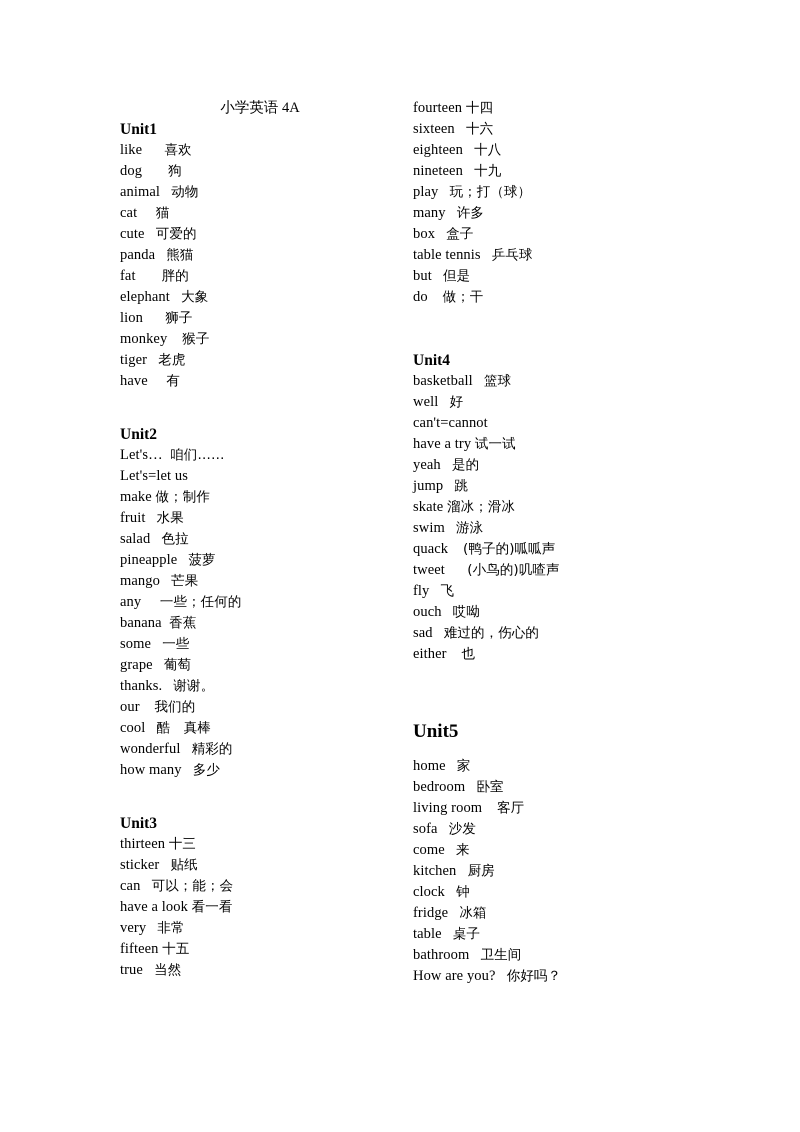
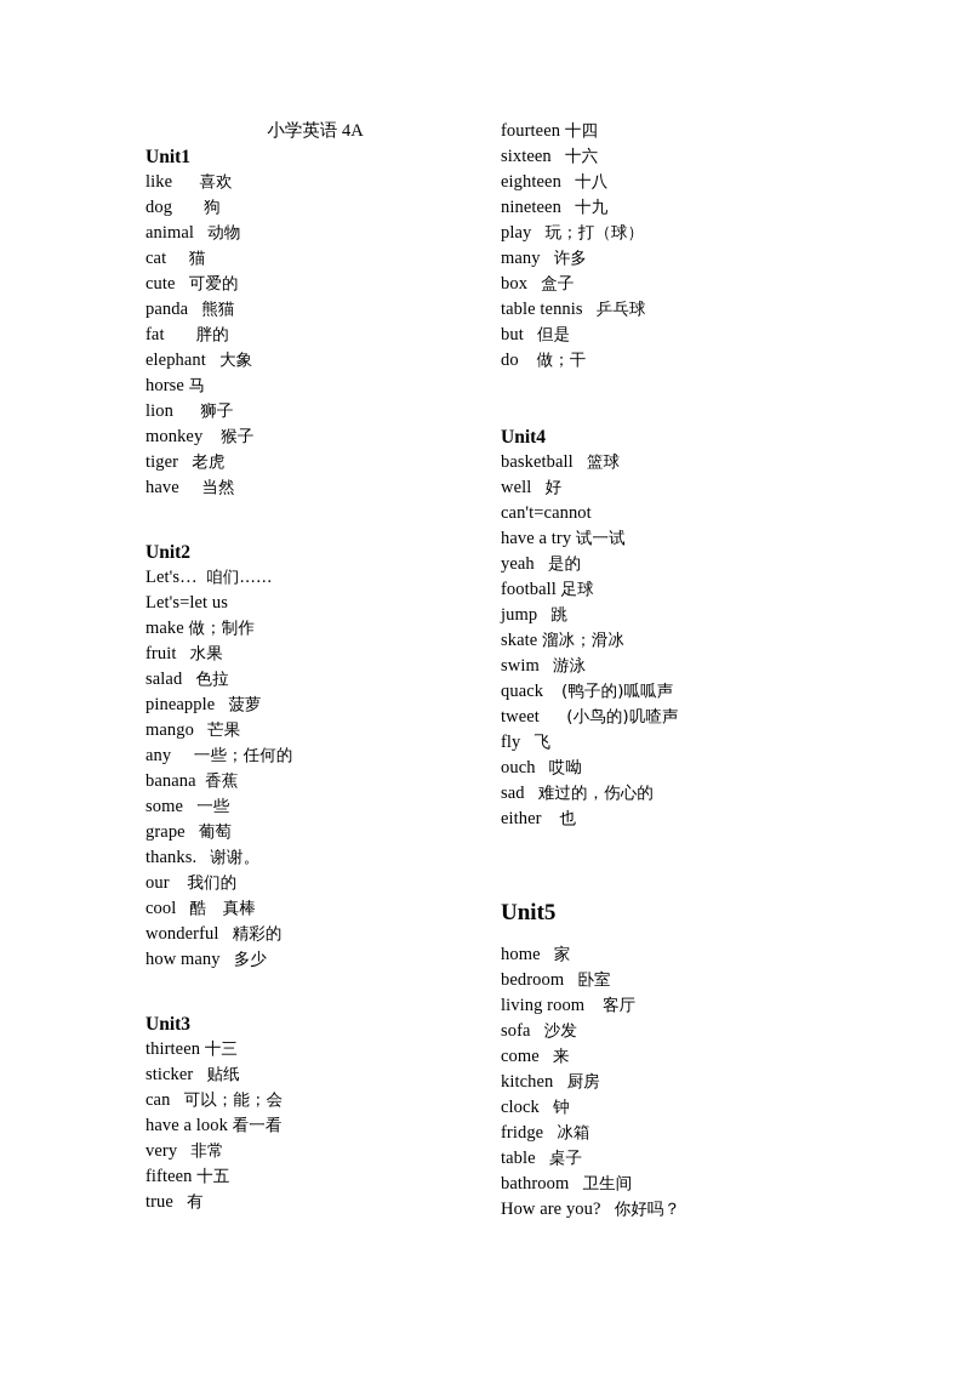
  小学英语 4A
  Unit1
  like 喜欢
  dog 狗
  animal 动物
  cat 猫
  cute 可爱的
  panda 熊猫
  fat 胖的
  elephant 大象
+ horse 马
  lion 狮子
  monkey 猴子
  tiger 老虎
- have 有
+ have 当然
  Unit2
  Let's… 咱们……
  Let's=let us
  make 做；制作
  fruit 水果
  salad 色拉
  pineapple 菠萝
  mango 芒果
  any 一些；任何的
  banana 香蕉
  some 一些
  grape 葡萄
  thanks. 谢谢。
  our 我们的
  cool 酷 真棒
  wonderful 精彩的
  how many 多少
  Unit3
  thirteen 十三
  sticker 贴纸
  can 可以；能；会
  have a look 看一看
  very 非常
  fifteen 十五
- true 当然
+ true 有
  fourteen 十四
  sixteen 十六
  eighteen 十八
  nineteen 十九
  play 玩；打（球）
  many 许多
  box 盒子
  table tennis 乒乓球
  but 但是
  do 做；干
  Unit4
  basketball 篮球
  well 好
  can't=cannot
  have a try 试一试
  yeah 是的
+ football 足球
  jump 跳
  skate 溜冰；滑冰
  swim 游泳
  quack (鸭子的)呱呱声
  tweet (小鸟的)叽喳声
  fly 飞
  ouch 哎呦
  sad 难过的，伤心的
  either 也
  Unit5
  home 家
  bedroom 卧室
  living room 客厅
  sofa 沙发
  come 来
  kitchen 厨房
  clock 钟
  fridge 冰箱
  table 桌子
  bathroom 卫生间
  How are you? 你好吗？
